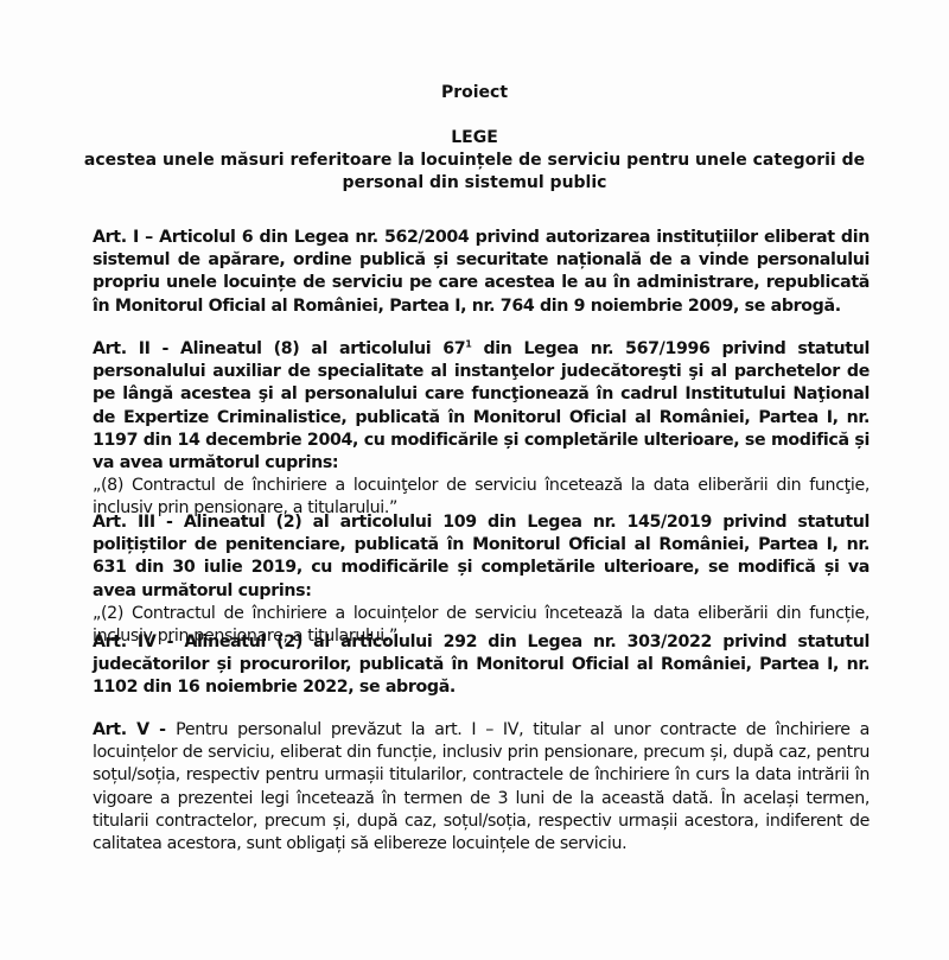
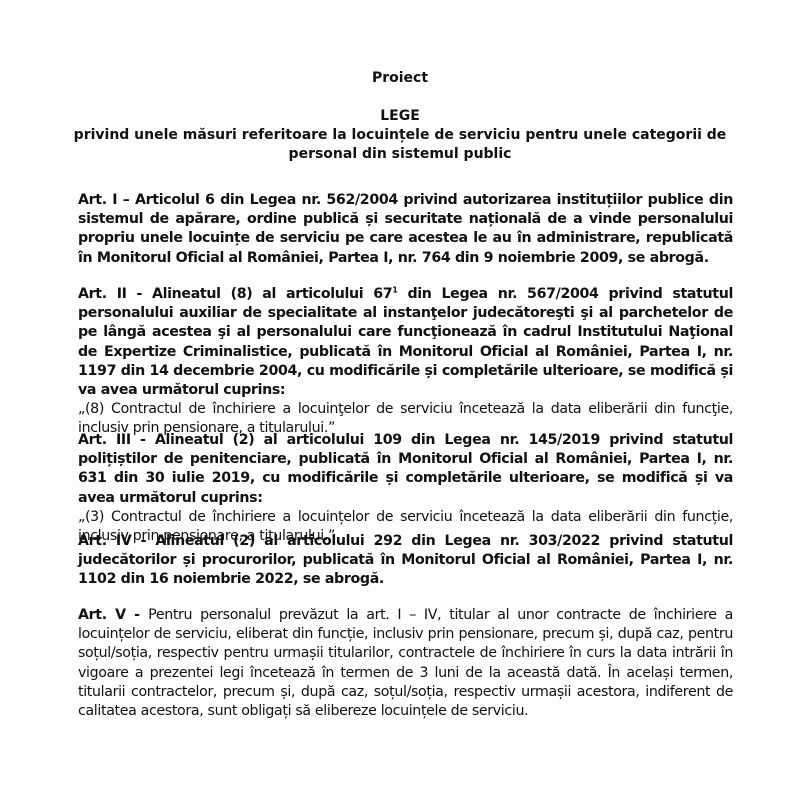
  Proiect
  LEGE
- acestea unele măsuri referitoare la locuințele de serviciu pentru unele categorii de personal din sistemul public
+ privind unele măsuri referitoare la locuințele de serviciu pentru unele categorii de personal din sistemul public
- Art. I – Articolul 6 din Legea nr. 562/2004 privind autorizarea instituțiilor eliberat din sistemul de apărare, ordine publică și securitate națională de a vinde personalului propriu unele locuințe de serviciu pe care acestea le au în administrare, republicată în Monitorul Oficial al României, Partea I, nr. 764 din 9 noiembrie 2009, se abrogă.
+ Art. I – Articolul 6 din Legea nr. 562/2004 privind autorizarea instituțiilor publice din sistemul de apărare, ordine publică și securitate națională de a vinde personalului propriu unele locuințe de serviciu pe care acestea le au în administrare, republicată în Monitorul Oficial al României, Partea I, nr. 764 din 9 noiembrie 2009, se abrogă.
- Art. II - Alineatul (8) al articolului 671 din Legea nr. 567/1996 privind statutul personalului auxiliar de specialitate al instanţelor judecătoreşti şi al parchetelor de pe lângă acestea şi al personalului care funcţionează în cadrul Institutului Naţional de Expertize Criminalistice, publicată în Monitorul Oficial al României, Partea I, nr. 1197 din 14 decembrie 2004, cu modificările și completările ulterioare, se modifică și va avea următorul cuprins:
+ Art. II - Alineatul (8) al articolului 671 din Legea nr. 567/2004 privind statutul personalului auxiliar de specialitate al instanţelor judecătoreşti şi al parchetelor de pe lângă acestea şi al personalului care funcţionează în cadrul Institutului Naţional de Expertize Criminalistice, publicată în Monitorul Oficial al României, Partea I, nr. 1197 din 14 decembrie 2004, cu modificările și completările ulterioare, se modifică și va avea următorul cuprins:
  „(8) Contractul de închiriere a locuinţelor de serviciu încetează la data eliberării din funcţie, inclusiv prin pensionare, a titularului.”
  Art. III - Alineatul (2) al articolului 109 din Legea nr. 145/2019 privind statutul polițiștilor de penitenciare, publicată în Monitorul Oficial al României, Partea I, nr. 631 din 30 iulie 2019, cu modificările și completările ulterioare, se modifică și va avea următorul cuprins:
- „(2) Contractul de închiriere a locuințelor de serviciu încetează la data eliberării din funcție, inclusiv prin pensionare, a titularului.”
+ „(3) Contractul de închiriere a locuințelor de serviciu încetează la data eliberării din funcție, inclusiv prin pensionare, a titularului.”
  Art. IV - Alineatul (2) al articolului 292 din Legea nr. 303/2022 privind statutul judecătorilor și procurorilor, publicată în Monitorul Oficial al României, Partea I, nr. 1102 din 16 noiembrie 2022, se abrogă.
  Art. V - Pentru personalul prevăzut la art. I – IV, titular al unor contracte de închiriere a locuințelor de serviciu, eliberat din funcție, inclusiv prin pensionare, precum și, după caz, pentru soțul/soția, respectiv pentru urmașii titularilor, contractele de închiriere în curs la data intrării în vigoare a prezentei legi încetează în termen de 3 luni de la această dată. În același termen, titularii contractelor, precum și, după caz, soțul/soția, respectiv urmașii acestora, indiferent de calitatea acestora, sunt obligați să elibereze locuințele de serviciu.
